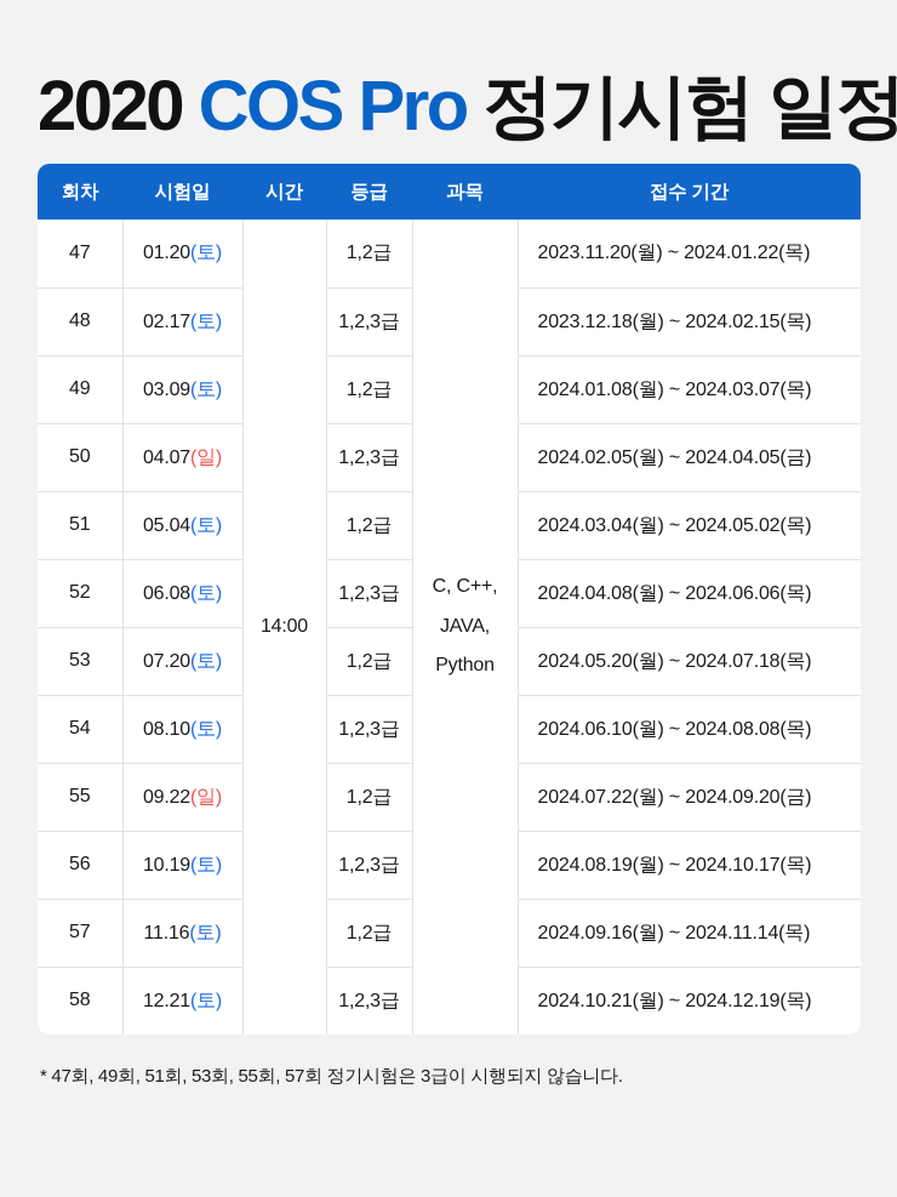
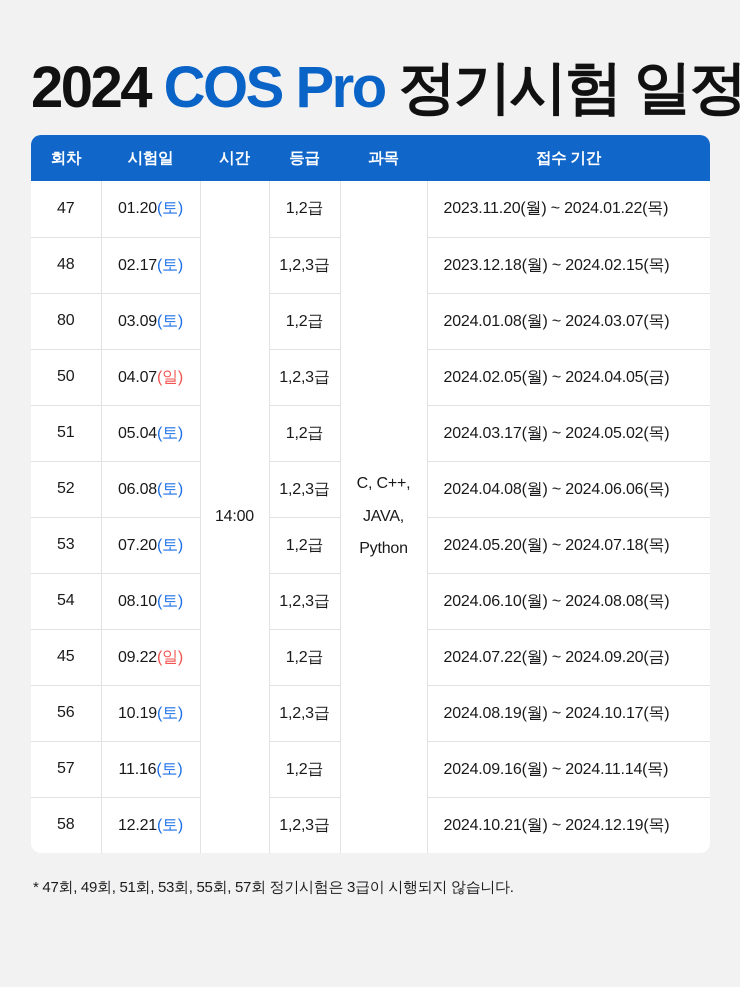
- 2020 COS Pro 정기시험 일정
+ 2024 COS Pro 정기시험 일정
  회차	시험일	시간	등급	과목	접수 기간
  47	01.20(토)	14:00	1,2급	C, C++,JAVA,Python	2023.11.20(월) ~ 2024.01.22(목)
  48	02.17(토)	1,2,3급	2023.12.18(월) ~ 2024.02.15(목)
- 49	03.09(토)	1,2급	2024.01.08(월) ~ 2024.03.07(목)
+ 80	03.09(토)	1,2급	2024.01.08(월) ~ 2024.03.07(목)
  50	04.07(일)	1,2,3급	2024.02.05(월) ~ 2024.04.05(금)
- 51	05.04(토)	1,2급	2024.03.04(월) ~ 2024.05.02(목)
+ 51	05.04(토)	1,2급	2024.03.17(월) ~ 2024.05.02(목)
  52	06.08(토)	1,2,3급	2024.04.08(월) ~ 2024.06.06(목)
  53	07.20(토)	1,2급	2024.05.20(월) ~ 2024.07.18(목)
  54	08.10(토)	1,2,3급	2024.06.10(월) ~ 2024.08.08(목)
- 55	09.22(일)	1,2급	2024.07.22(월) ~ 2024.09.20(금)
+ 45	09.22(일)	1,2급	2024.07.22(월) ~ 2024.09.20(금)
  56	10.19(토)	1,2,3급	2024.08.19(월) ~ 2024.10.17(목)
  57	11.16(토)	1,2급	2024.09.16(월) ~ 2024.11.14(목)
  58	12.21(토)	1,2,3급	2024.10.21(월) ~ 2024.12.19(목)
  * 47회, 49회, 51회, 53회, 55회, 57회 정기시험은 3급이 시행되지 않습니다.
